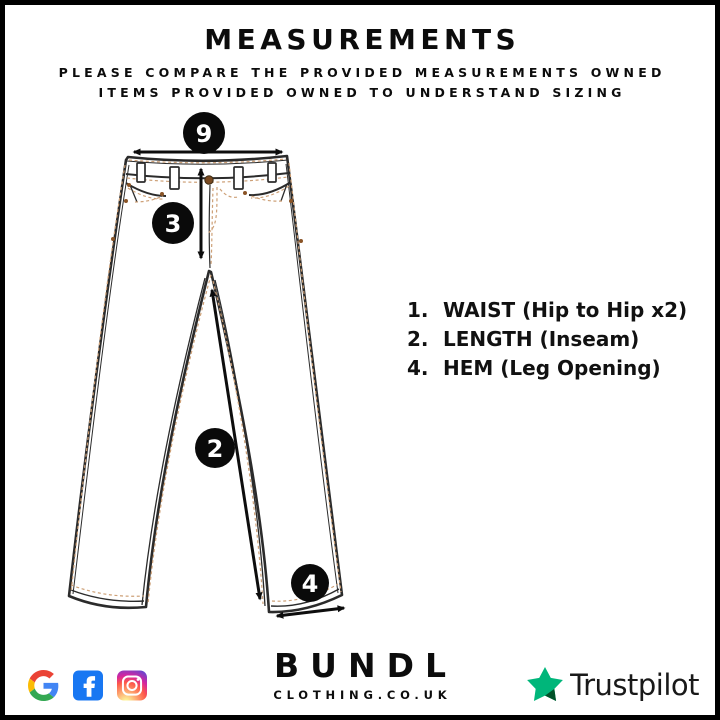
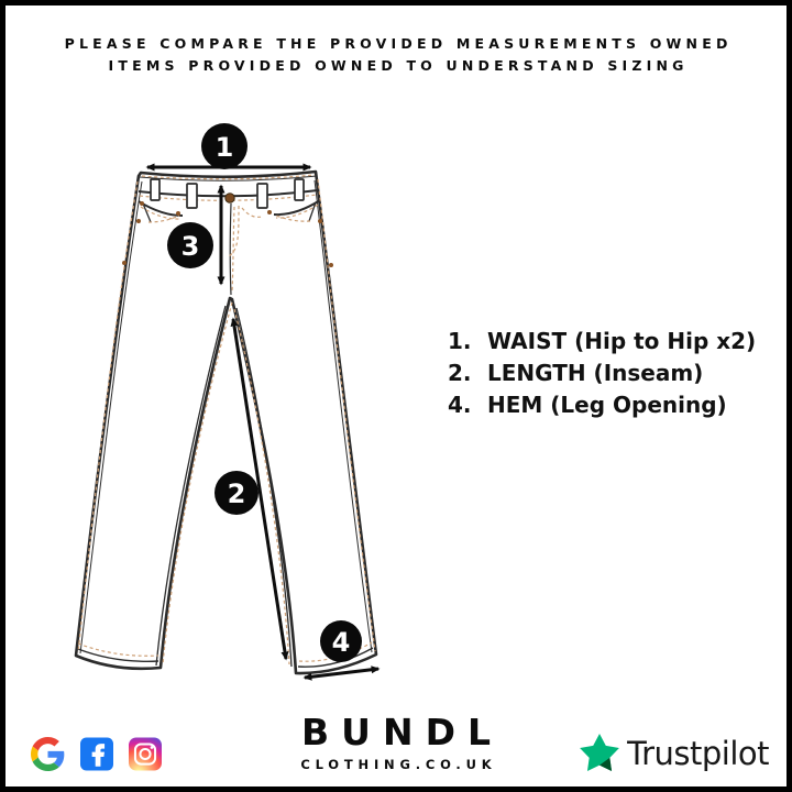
- MEASUREMENTS
  PLEASE COMPARE THE PROVIDED MEASUREMENTS OWNED
  ITEMS PROVIDED OWNED TO UNDERSTAND SIZING
- 9
+ 1
  3
  2
  4
  1.
  WAIST (Hip to Hip x2)
  2.
  LENGTH (Inseam)
  4.
  HEM (Leg Opening)
  BUNDL
  CLOTHING.CO.UK
  Trustpilot
